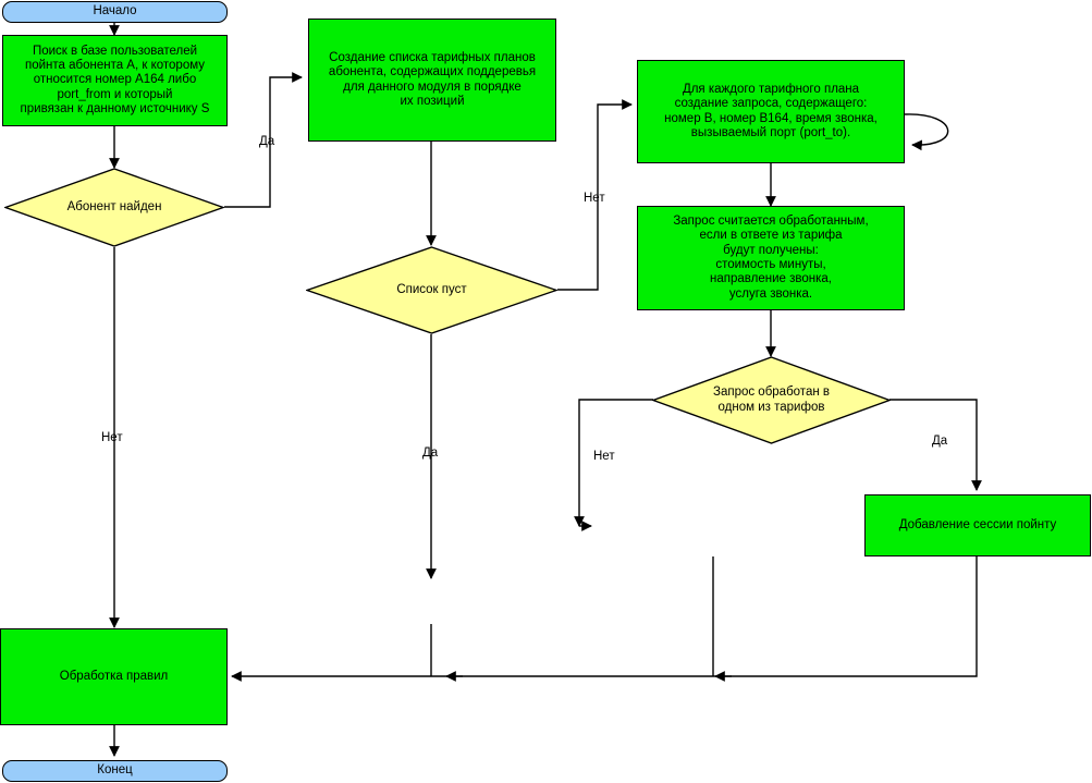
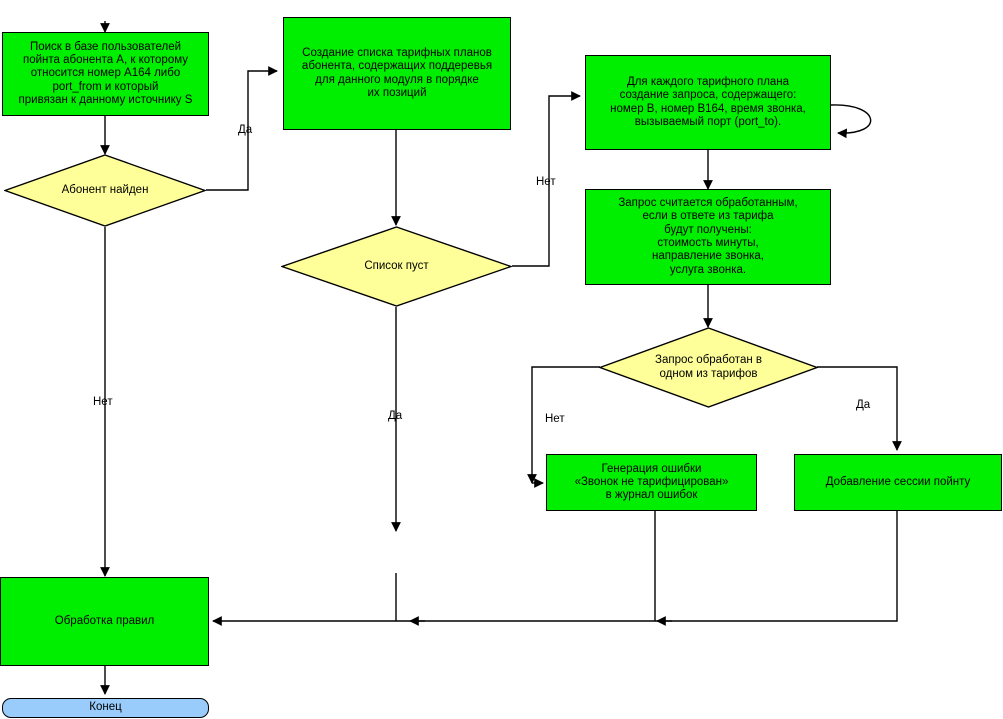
- Начало
  Поиск в базе пользователей
  пойнта абонента A, к которому
  относится номер A164 либо
  port_from и который
  привязан к данному источнику S
  Абонент найден
  Создание списка тарифных планов
  абонента, содержащих поддеревья
  для данного модуля в порядке
  их позиций
  Список пуст
  Для каждого тарифного плана
  создание запроса, содержащего:
  номер B, номер B164, время звонка,
  вызываемый порт (port_to).
  Запрос считается обработанным,
  если в ответе из тарифа
  будут получены:
  стоимость минуты,
  направление звонка,
  услуга звонка.
  Запрос обработан в
  одном из тарифов
+ Генерация ошибки
+ «Звонок не тарифицирован»
+ в журнал ошибок
  Добавление сессии пойнту
  Обработка правил
  Конец
  Да
  Нет
  Нет
  Да
  Нет
  Да
